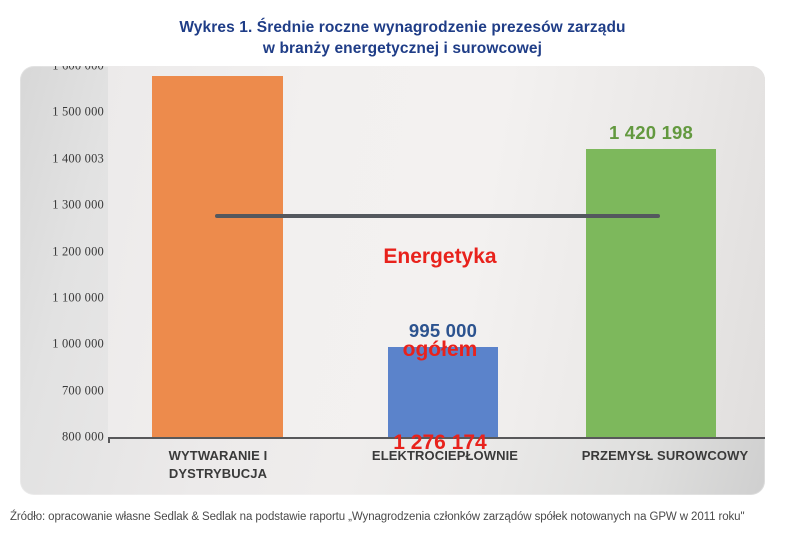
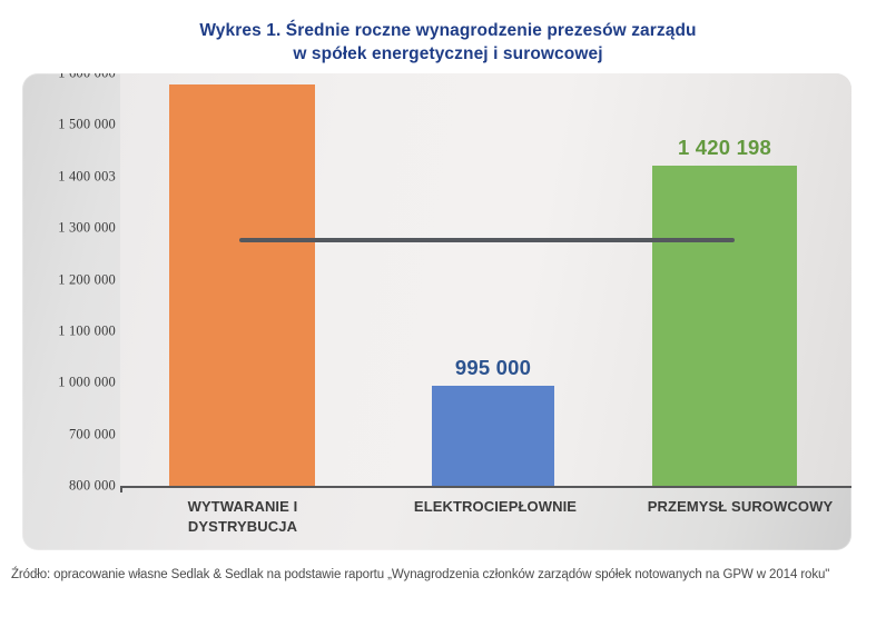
  Wykres 1. Średnie roczne wynagrodzenie prezesów zarządu
- w branży energetycznej i surowcowej
+ w spółek energetycznej i surowcowej
  1 600 000
  1 500 000
  1 400 003
  1 300 000
  1 200 000
  1 100 000
  1 000 000
  700 000
  800 000
  995 000
  1 420 198
- Energetyka
- ogółem
- 1 276 174
  WYTWARANIE I
  DYSTRYBUCJA
  ELEKTROCIEPŁOWNIE
  PRZEMYSŁ SUROWCOWY
- Źródło: opracowanie własne Sedlak & Sedlak na podstawie raportu „Wynagrodzenia członków zarządów spółek notowanych na GPW w 2011 roku"
+ Źródło: opracowanie własne Sedlak & Sedlak na podstawie raportu „Wynagrodzenia członków zarządów spółek notowanych na GPW w 2014 roku"
